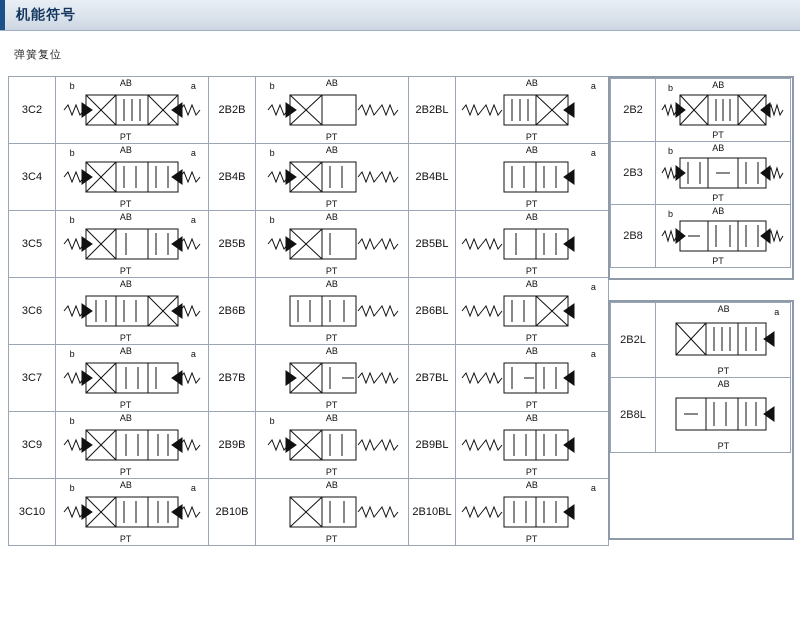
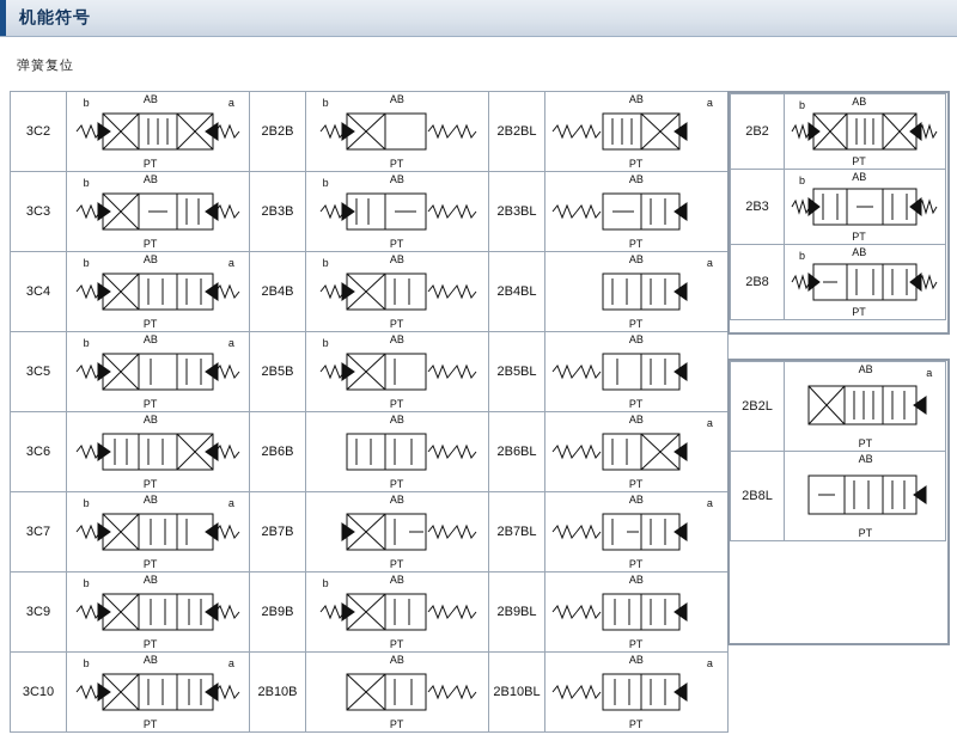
  机能符号
  弹簧复位
  3C2	b AB a PT	2B2B	b AB PT	2B2BL	AB a PT
+ 3C3	b AB PT	2B3B	b AB PT	2B3BL	AB PT
  3C4	b AB a PT	2B4B	b AB PT	2B4BL	AB a PT
  3C5	b AB a PT	2B5B	b AB PT	2B5BL	AB PT
  3C6	AB PT	2B6B	AB PT	2B6BL	AB a PT
  3C7	b AB a PT	2B7B	AB PT	2B7BL	AB a PT
  3C9	b AB PT	2B9B	b AB PT	2B9BL	AB PT
  3C10	b AB a PT	2B10B	AB PT	2B10BL	AB a PT
  2B2	b AB PT
  2B3	b AB PT
  2B8	b AB PT
  2B2L	AB a PT
  2B8L	AB PT
